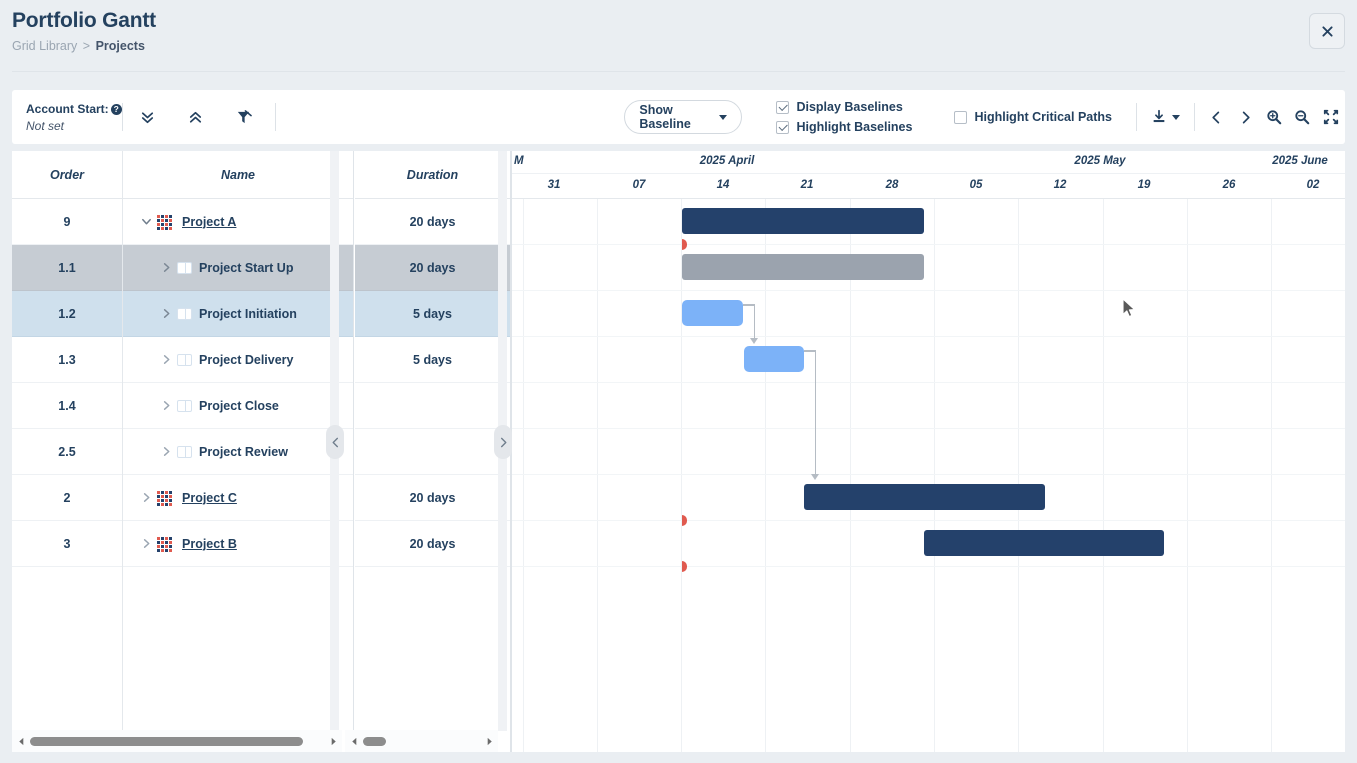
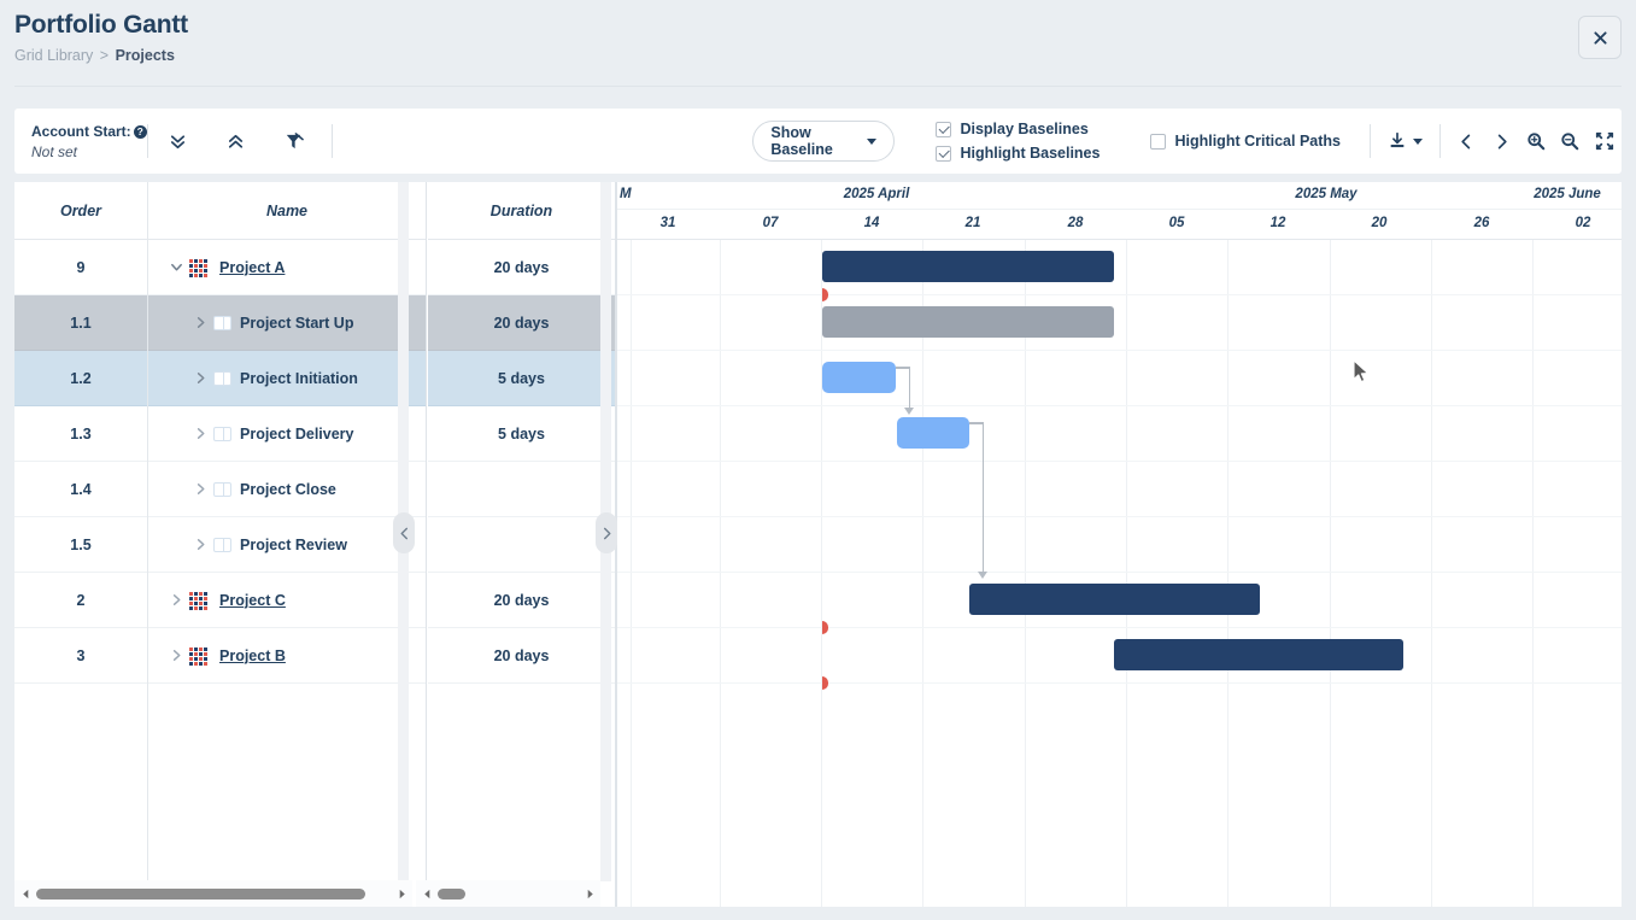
  Portfolio Gantt
  Grid Library > Projects
  Account Start: ?
  Not set
  Show Baseline
  Display Baselines
  Highlight Baselines
  Highlight Critical Paths
  Order
  9
  1.1
  1.2
  1.3
  1.4
- 2.5
+ 1.5
  2
  3
  Name
  Project A
  Project Start Up
  Project Initiation
  Project Delivery
  Project Close
  Project Review
  Project C
  Project B
  Duration
  20 days
  20 days
  5 days
  5 days
  20 days
  20 days
  M
  2025 April
  2025 May
  2025 June
  31
  07
  14
  21
  28
  05
  12
- 19
+ 20
  26
  02
